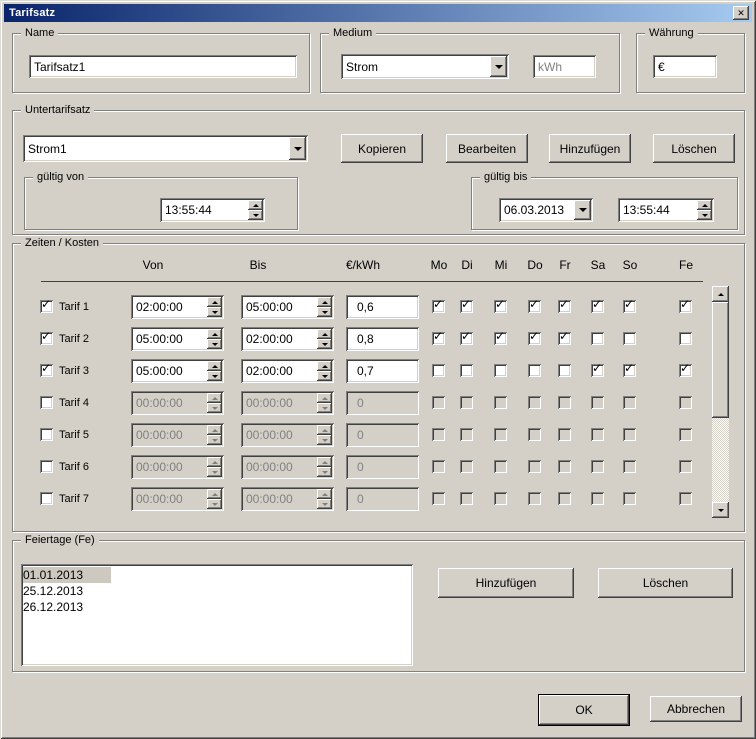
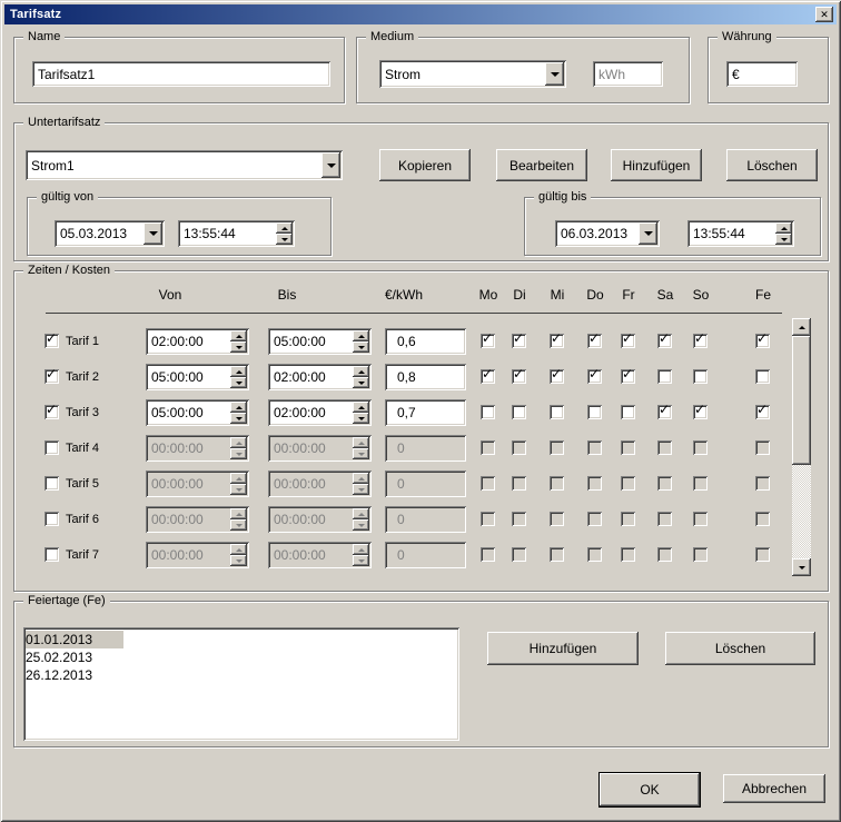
  Tarifsatz
  ✕
  Name
  Tarifsatz1
  Medium
  Strom
  kWh
  Währung
  €
  Untertarifsatz
  Strom1
  Kopieren
  Bearbeiten
  Hinzufügen
  Löschen
  gültig von
+ 05.03.2013
  13:55:44
  gültig bis
  06.03.2013
  13:55:44
  Zeiten / Kosten
  Von
  Bis
  €/kWh
  Mo
  Di
  Mi
  Do
  Fr
  Sa
  So
  Fe
  ✓
  Tarif 1
  02:00:00
  05:00:00
  0,6
  ✓
  ✓
  ✓
  ✓
  ✓
  ✓
  ✓
  ✓
  ✓
  Tarif 2
  05:00:00
  02:00:00
  0,8
  ✓
  ✓
  ✓
  ✓
  ✓
  ✓
  Tarif 3
  05:00:00
  02:00:00
  0,7
  ✓
  ✓
  ✓
  Tarif 4
  00:00:00
  00:00:00
  0
  Tarif 5
  00:00:00
  00:00:00
  0
  Tarif 6
  00:00:00
  00:00:00
  0
  Tarif 7
  00:00:00
  00:00:00
  0
  Feiertage (Fe)
  01.01.2013
- 25.12.2013
+ 25.02.2013
  26.12.2013
  Hinzufügen
  Löschen
  OK
  Abbrechen
